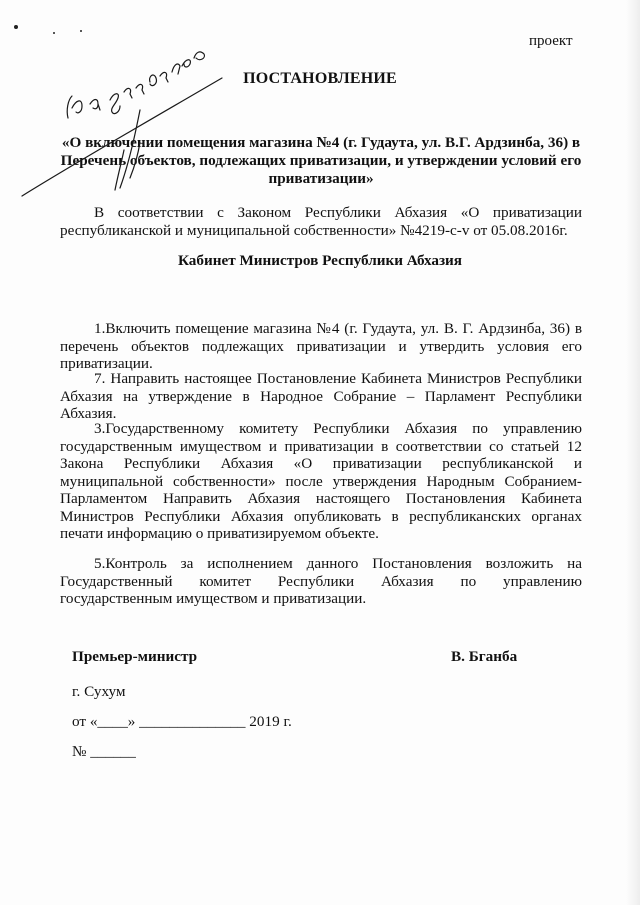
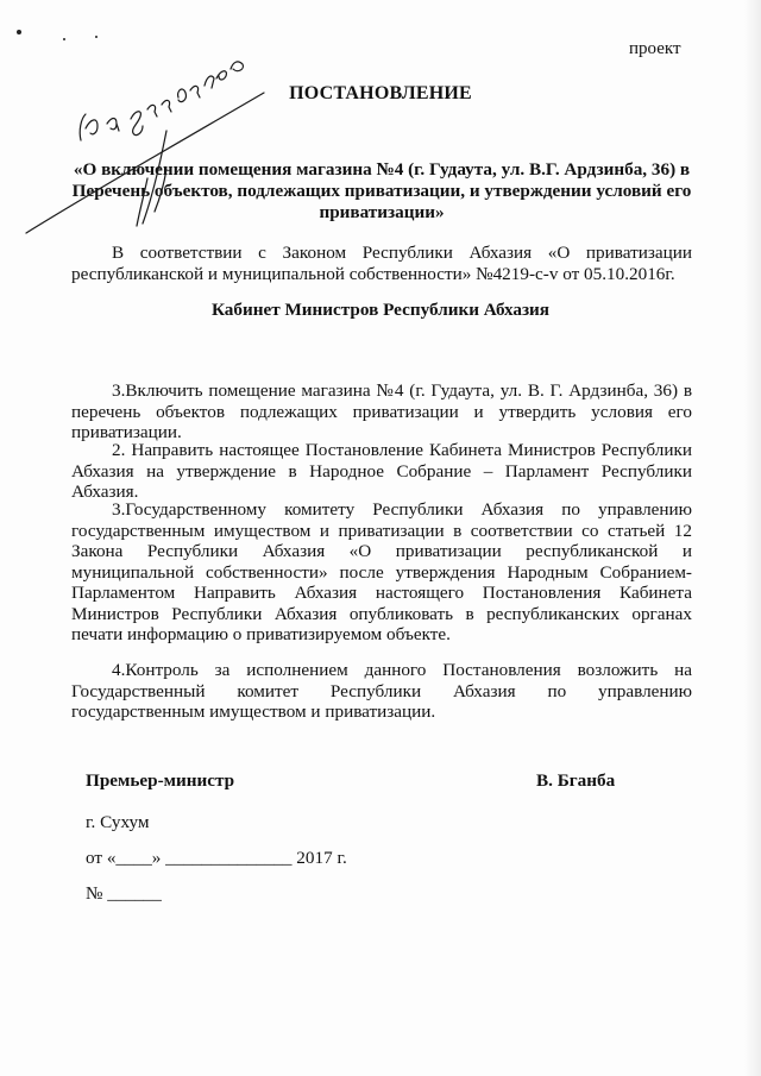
  проект
  ПОСТАНОВЛЕНИЕ
  «О включнии помещения магазина №4 (г. Гудаута, ул. В.Г. Ардзинба, 36) в Перечен объектов, подлежащих приватизации, и утверждении условий его приватизации»
- В соответствии с Законом Республики Абхазия «О приватизации республиканской и муниципальной собственности» №4219-с-v от 05.08.2016г.
+ В соответствии с Законом Республики Абхазия «О приватизации республиканской и муниципальной собственности» №4219-с-v от 05.10.2016г.
  Кабинет Министров Республики Абхазия
- 1.Включить помещение магазина №4 (г. Гудаута, ул. В. Г. Ардзинба, 36) в перечень объектов подлежащих приватизации и утвердить условия его приватизации.
+ 3.Включить помещение магазина №4 (г. Гудаута, ул. В. Г. Ардзинба, 36) в перечень объектов подлежащих приватизации и утвердить условия его приватизации.
- 7. Направить настоящее Постановление Кабинета Министров Республики Абхазия на утверждение в Народное Собрание – Парламент Республики Абхазия.
+ 2. Направить настоящее Постановление Кабинета Министров Республики Абхазия на утверждение в Народное Собрание – Парламент Республики Абхазия.
  3.Государственному комитету Республики Абхазия по управлению государственным имуществом и приватизации в соответствии со статьей 12 Закона Республики Абхазия «О приватизации республиканской и муниципальной собственности» после утверждения Народным Собранием-Парламентом Направить Абхазия настоящего Постановления Кабинета Министров Республики Абхазия опубликовать в республиканских органах печати информацию о приватизируемом объекте.
- 5.Контроль за исполнением данного Постановления возложить на Государственный комитет Республики Абхазия по управлению государственным имуществом и приватизации.
+ 4.Контроль за исполнением данного Постановления возложить на Государственный комитет Республики Абхазия по управлению государственным имуществом и приватизации.
  Премьер-министр
  В. Бганба
  г. Сухум
- от «____» ______________ 2019 г.
+ от «____» ______________ 2017 г.
  № ______
